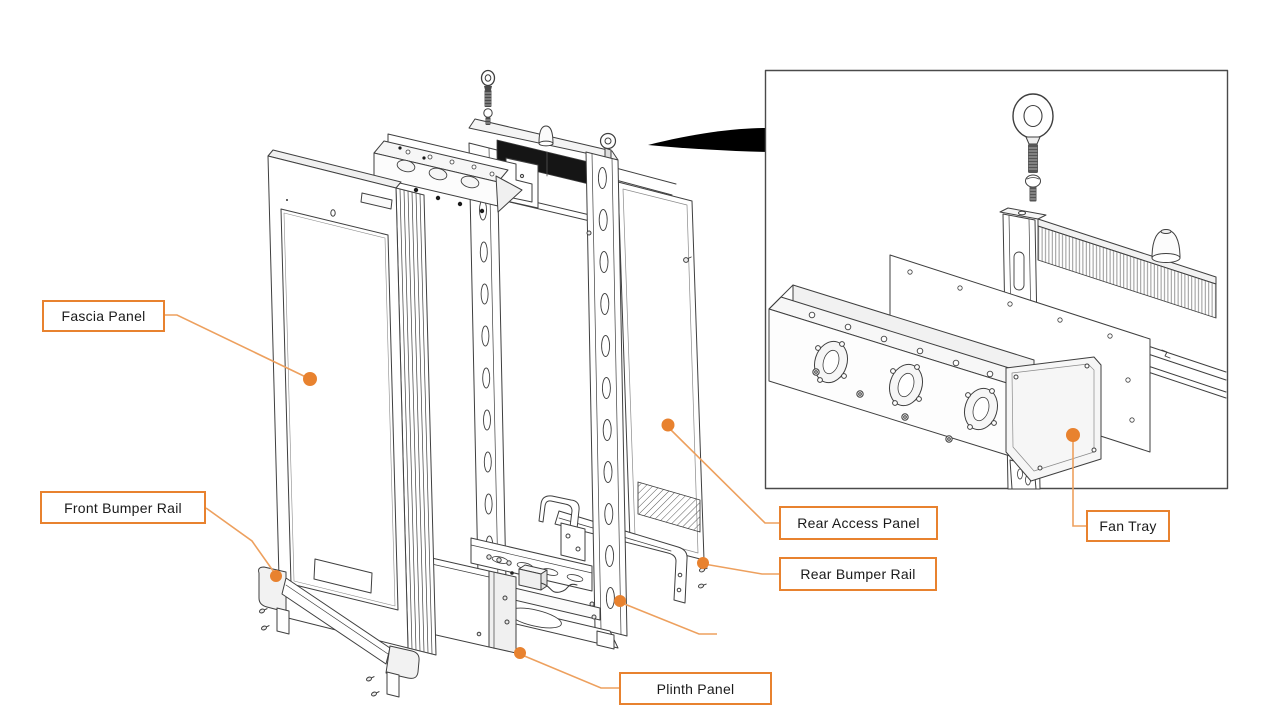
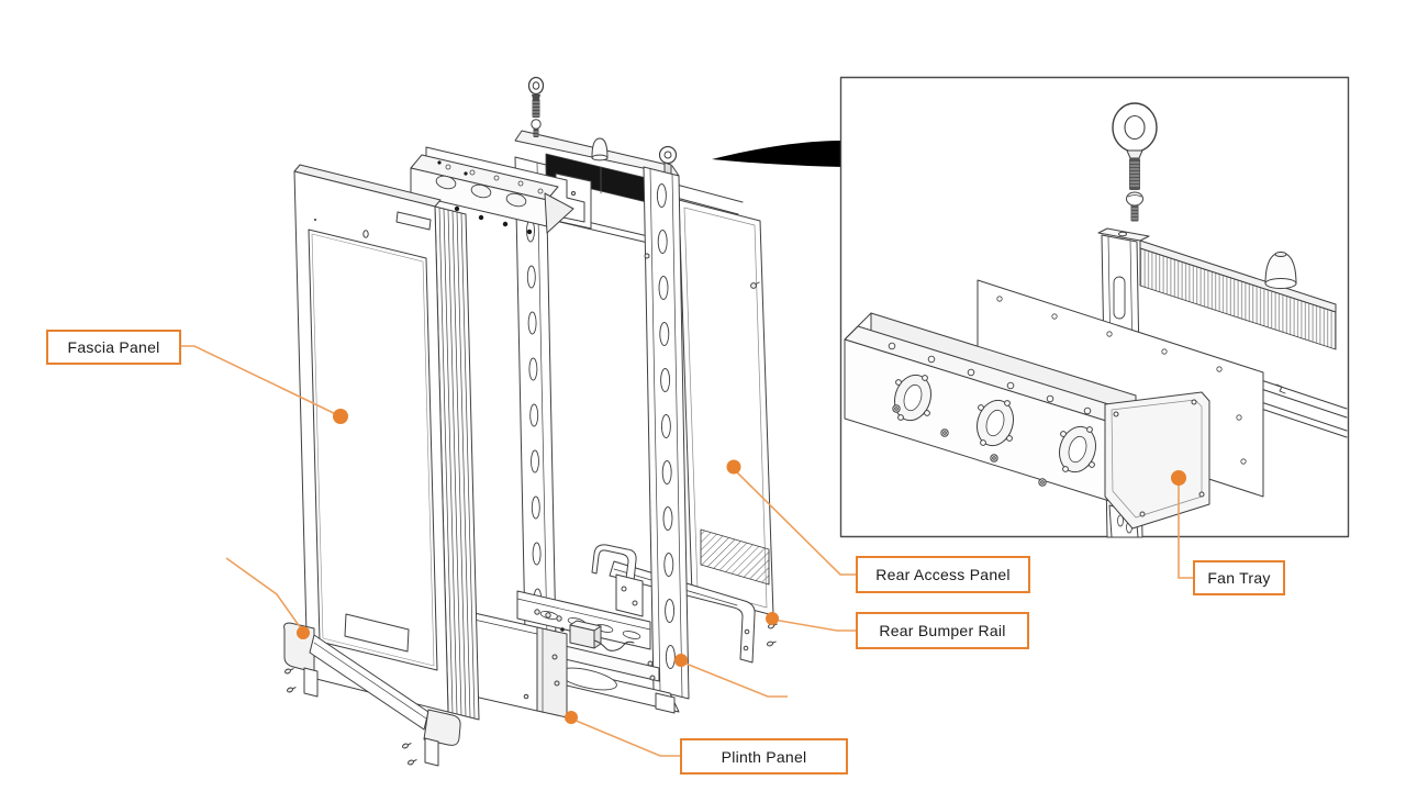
  Fascia Panel
- Front Bumper Rail
  Rear Access Panel
  Rear Bumper Rail
  Plinth Panel
  Fan Tray
